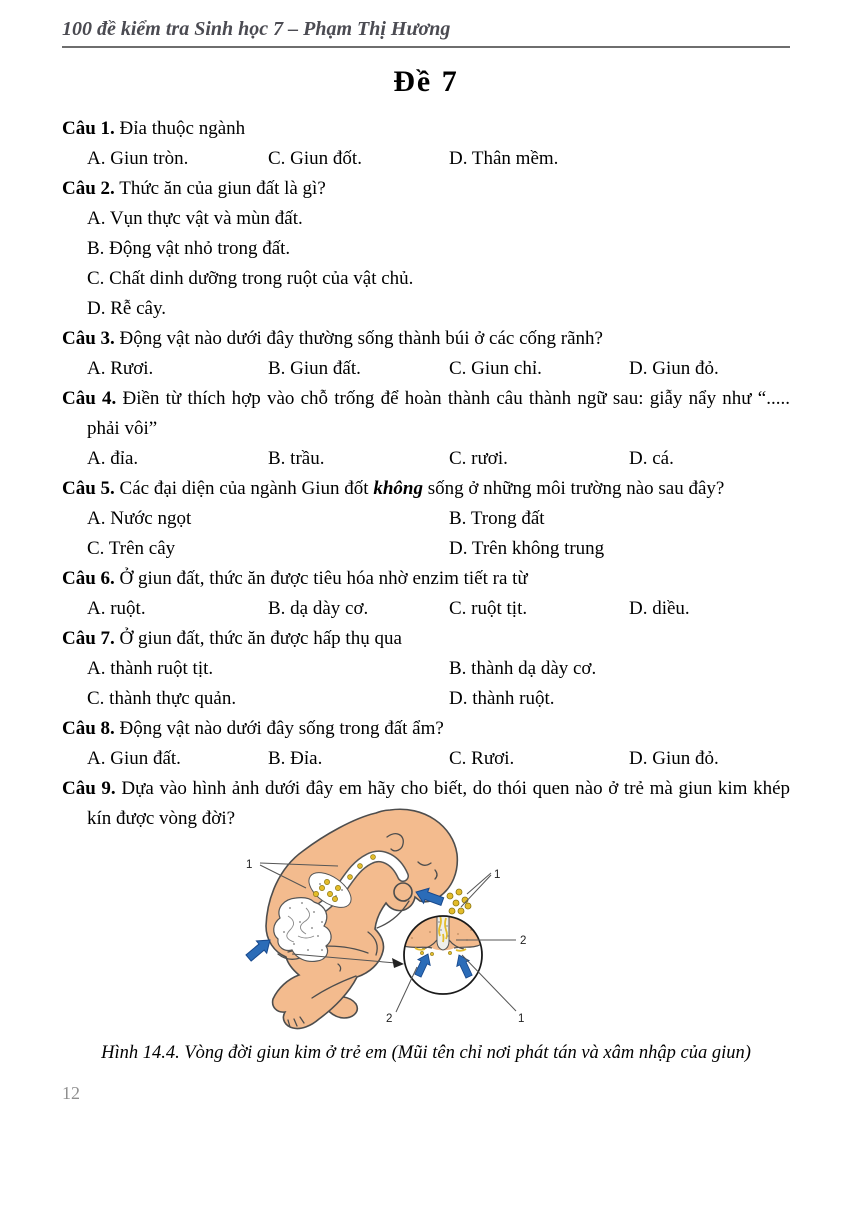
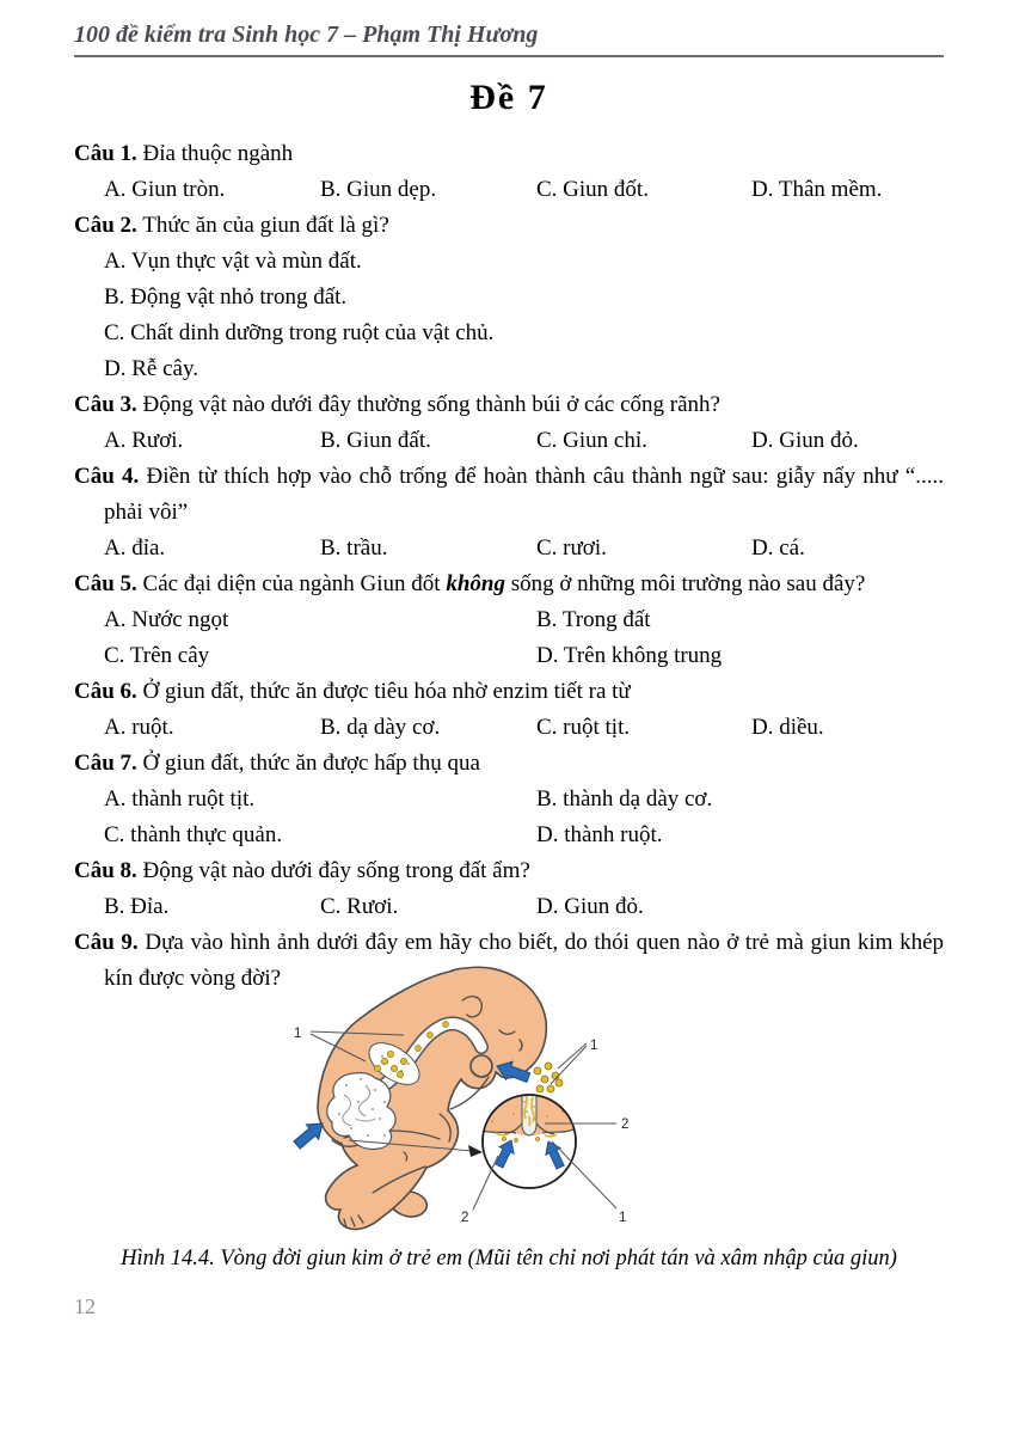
  100 đề kiểm tra Sinh học 7 – Phạm Thị Hương
  Đề 7
  Câu 1. Đỉa thuộc ngành
  A. Giun tròn.
+ B. Giun dẹp.
  C. Giun đốt.
  D. Thân mềm.
  Câu 2. Thức ăn của giun đất là gì?
  A. Vụn thực vật và mùn đất.
  B. Động vật nhỏ trong đất.
  C. Chất dinh dưỡng trong ruột của vật chủ.
  D. Rễ cây.
  Câu 3. Động vật nào dưới đây thường sống thành búi ở các cống rãnh?
  A. Rươi.
  B. Giun đất.
  C. Giun chỉ.
  D. Giun đỏ.
  Câu 4. Điền từ thích hợp vào chỗ trống để hoàn thành câu thành ngữ sau: giẫy nẩy như “..... phải vôi”
  A. đỉa.
  B. trầu.
  C. rươi.
  D. cá.
  Câu 5. Các đại diện của ngành Giun đốt không sống ở những môi trường nào sau đây?
  A. Nước ngọt
  B. Trong đất
  C. Trên cây
  D. Trên không trung
  Câu 6. Ở giun đất, thức ăn được tiêu hóa nhờ enzim tiết ra từ
  A. ruột.
  B. dạ dày cơ.
  C. ruột tịt.
  D. diều.
  Câu 7. Ở giun đất, thức ăn được hấp thụ qua
  A. thành ruột tịt.
  B. thành dạ dày cơ.
  C. thành thực quản.
  D. thành ruột.
  Câu 8. Động vật nào dưới đây sống trong đất ẩm?
- A. Giun đất.
  B. Đỉa.
  C. Rươi.
  D. Giun đỏ.
  Câu 9. Dựa vào hình ảnh dưới đây em hãy cho biết, do thói quen nào ở trẻ mà giun kim khép kín được vòng đời?
  1
  1
  2
  2
  1
  Hình 14.4. Vòng đời giun kim ở trẻ em (Mũi tên chỉ nơi phát tán và xâm nhập của giun)
  12
